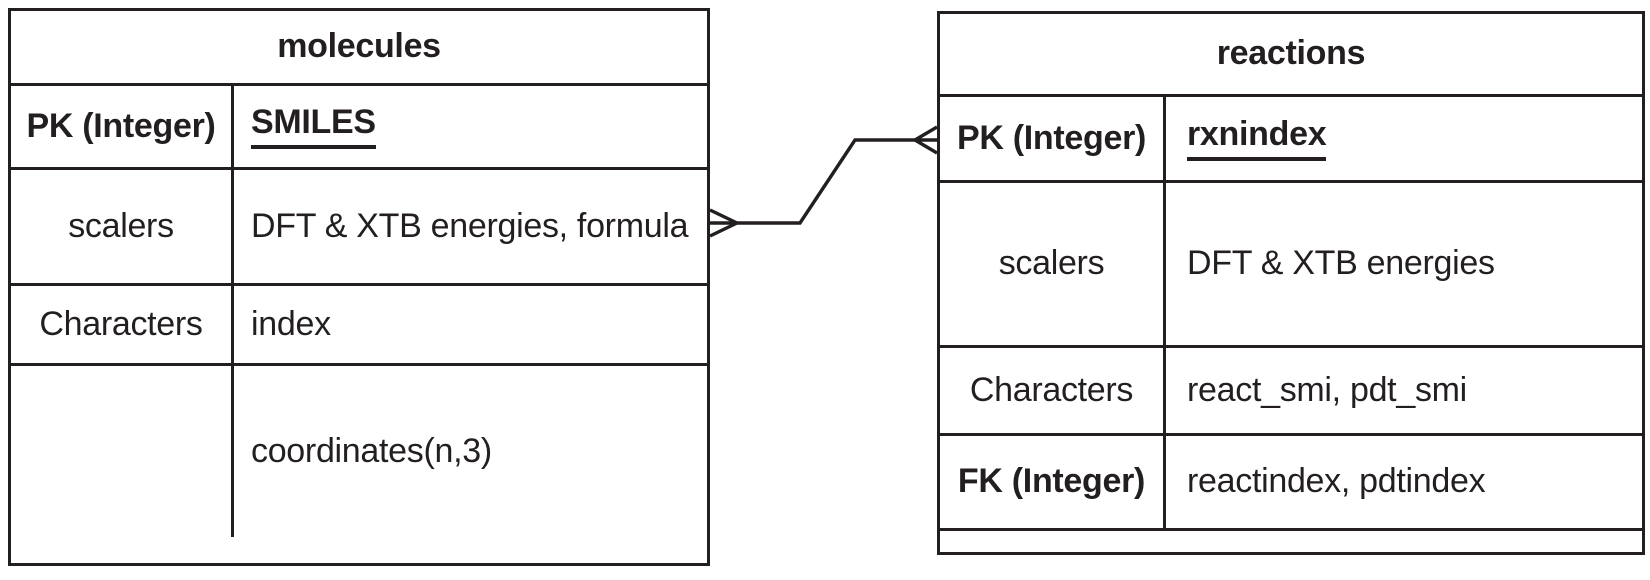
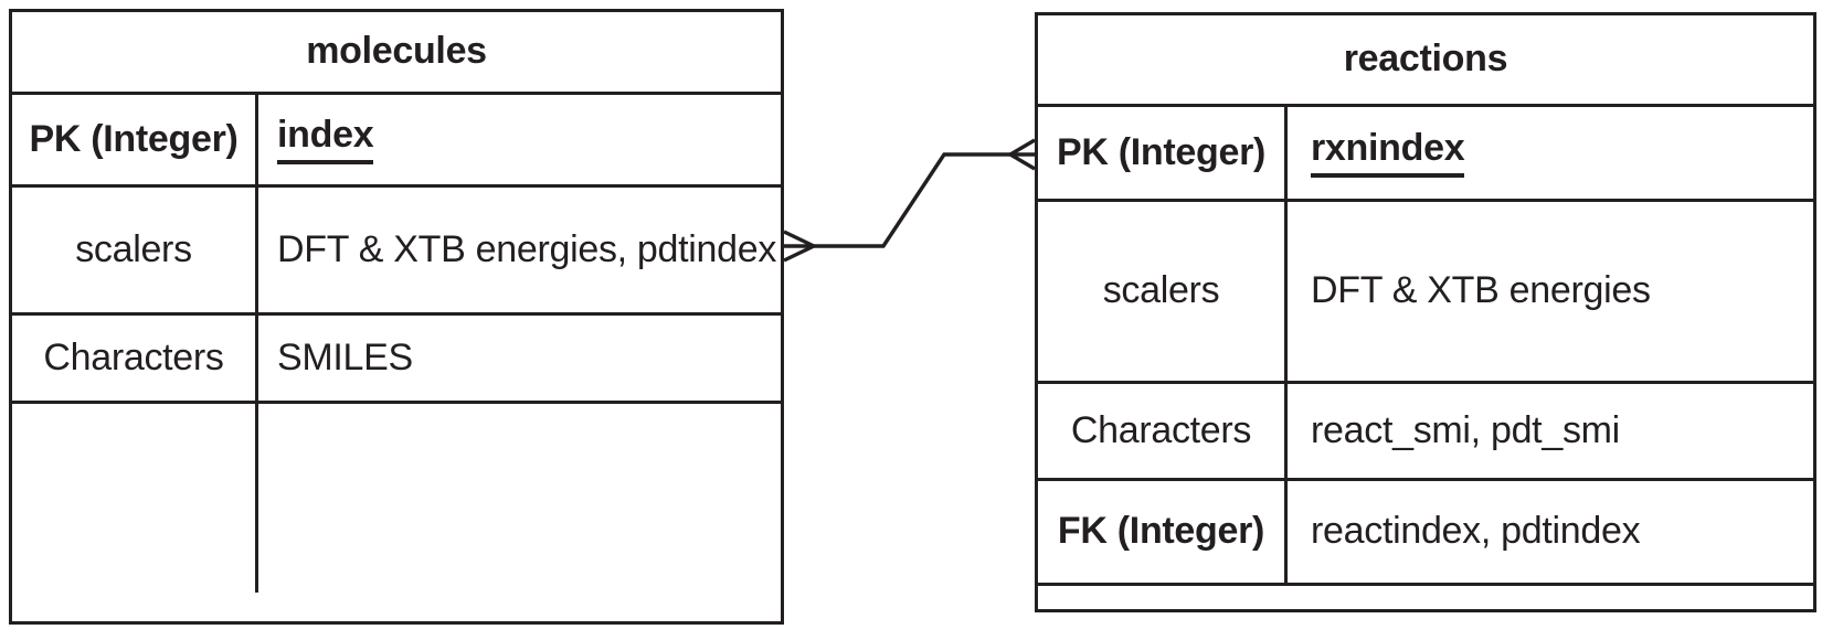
  molecules
  PK (Integer)
- SMILES
+ index
  scalers
- DFT & XTB energies, formula
+ DFT & XTB energies, pdtindex
  Characters
- index
+ SMILES
- coordinates(n,3)
  reactions
  PK (Integer)
  rxnindex
  scalers
  DFT & XTB energies
  Characters
  react_smi, pdt_smi
  FK (Integer)
  reactindex, pdtindex
